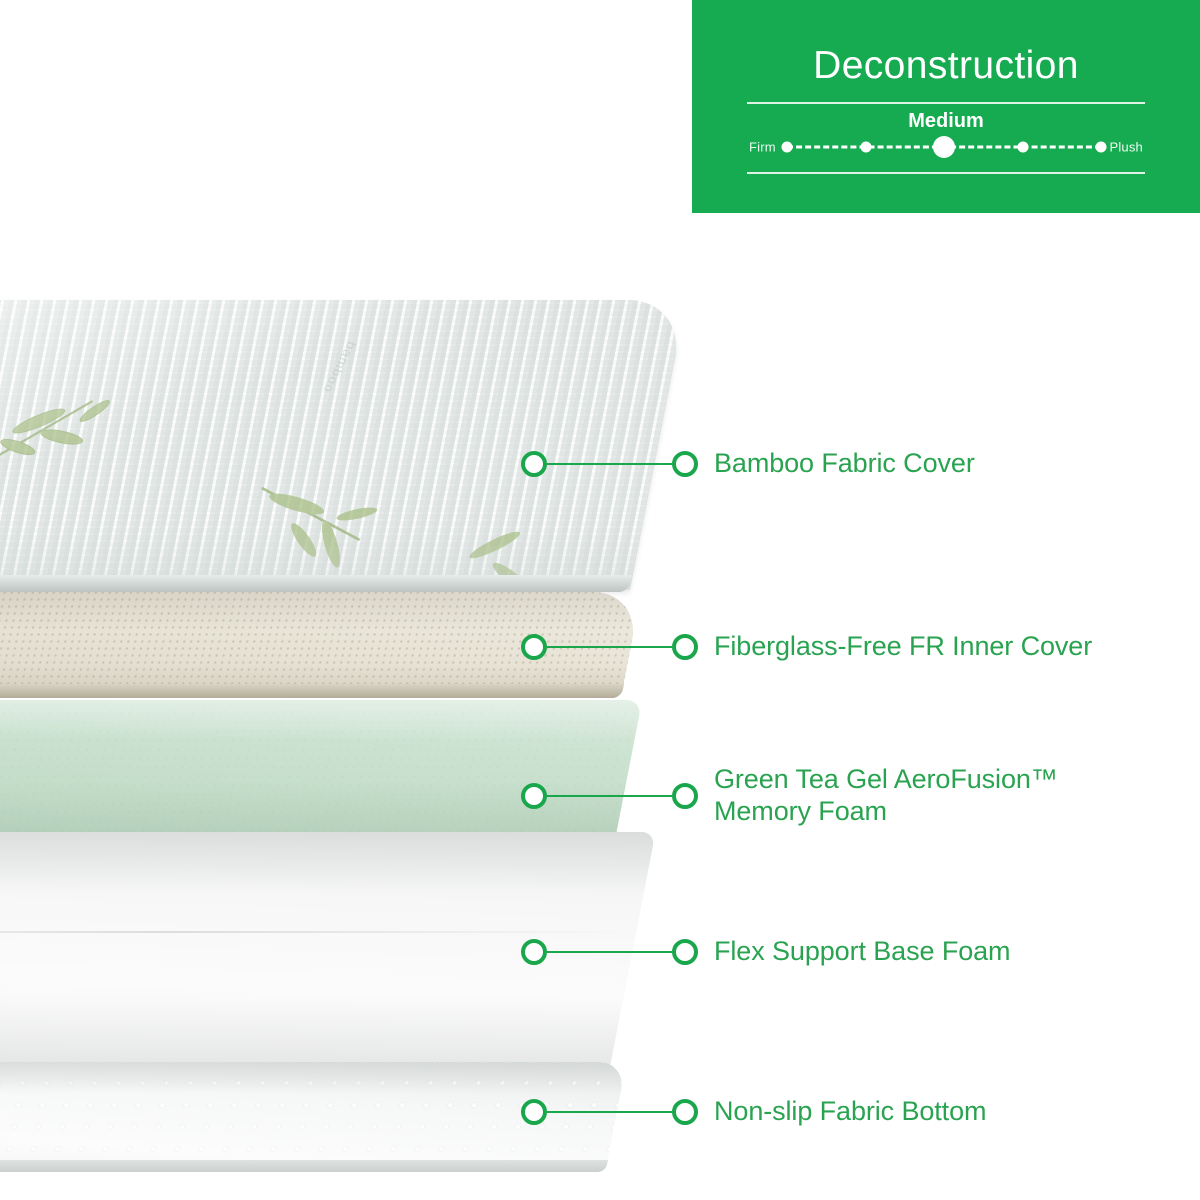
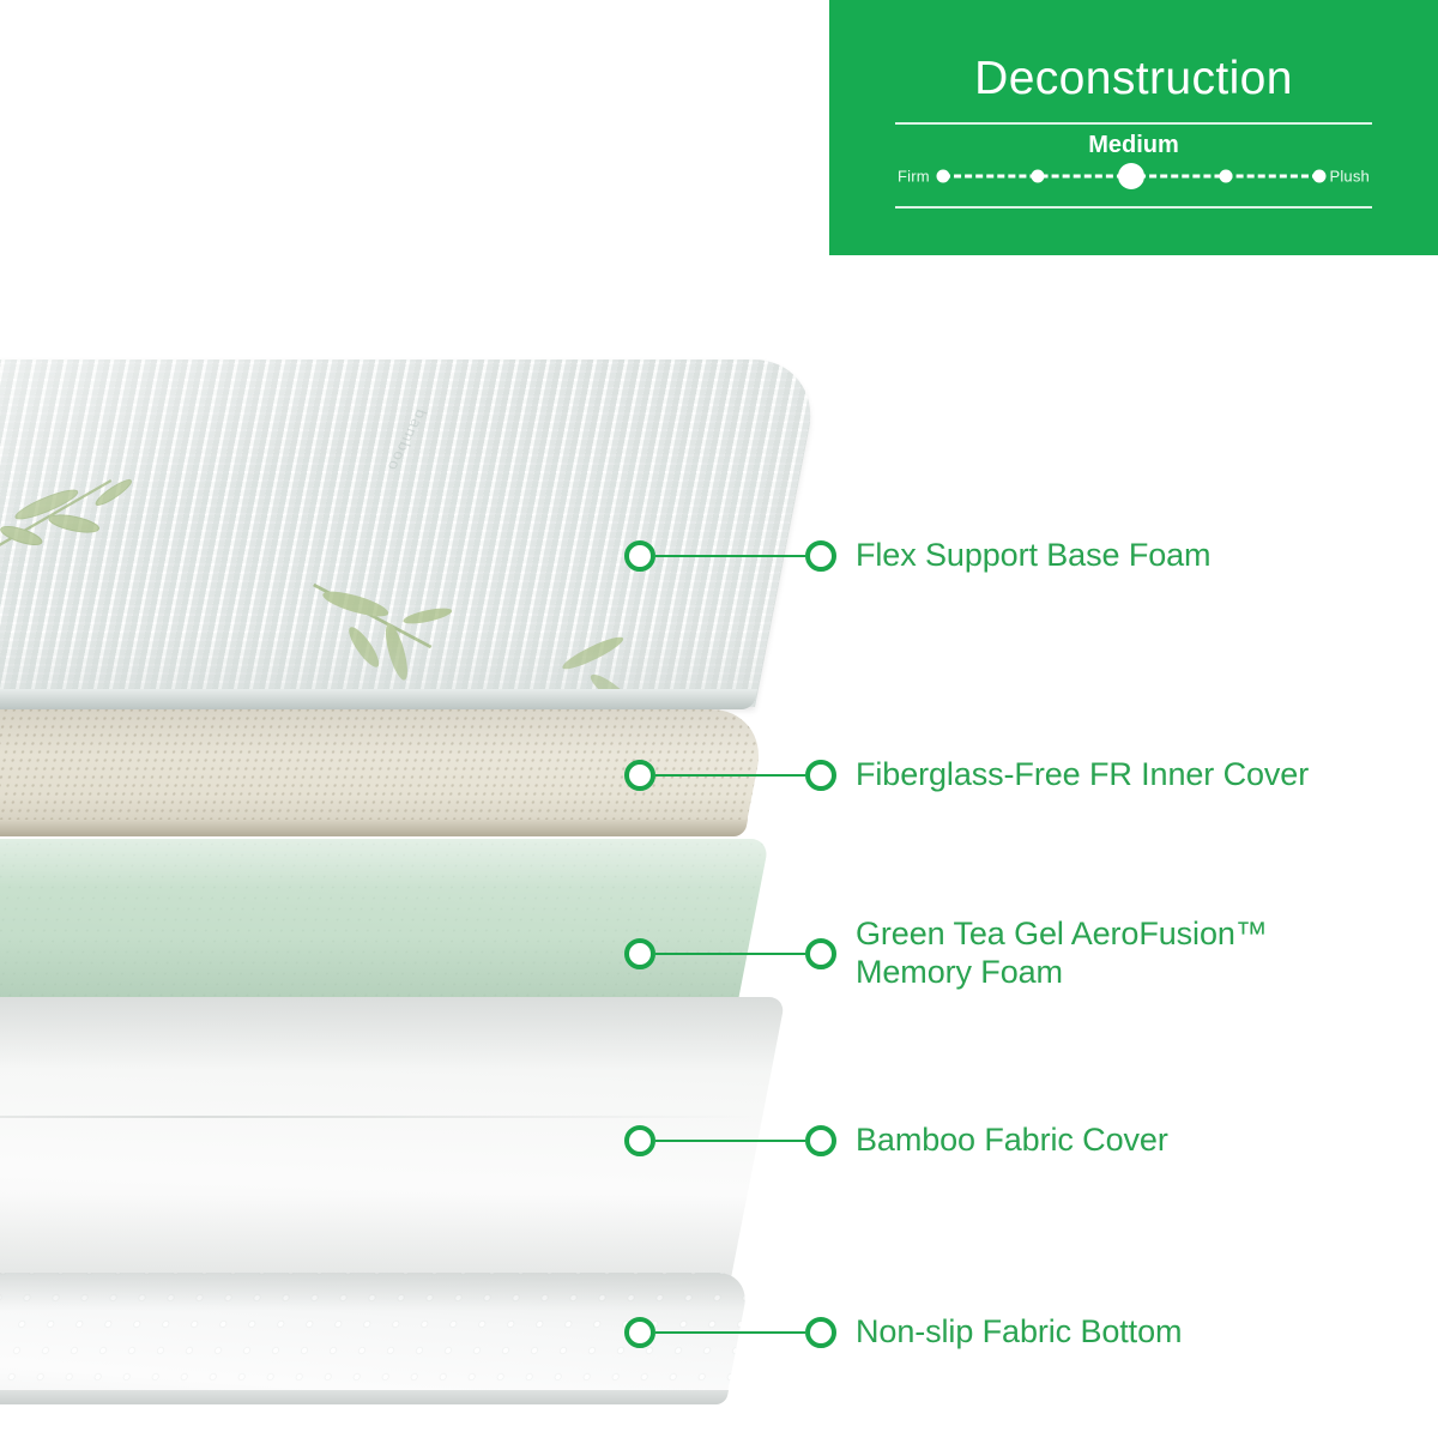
- Bamboo Fabric Cover
+ Flex Support Base Foam
  Fiberglass-Free FR Inner Cover
  Green Tea Gel AeroFusion™
  Memory Foam
- Flex Support Base Foam
+ Bamboo Fabric Cover
  Non-slip Fabric Bottom
  Deconstruction
  Medium
  Firm
  Plush
